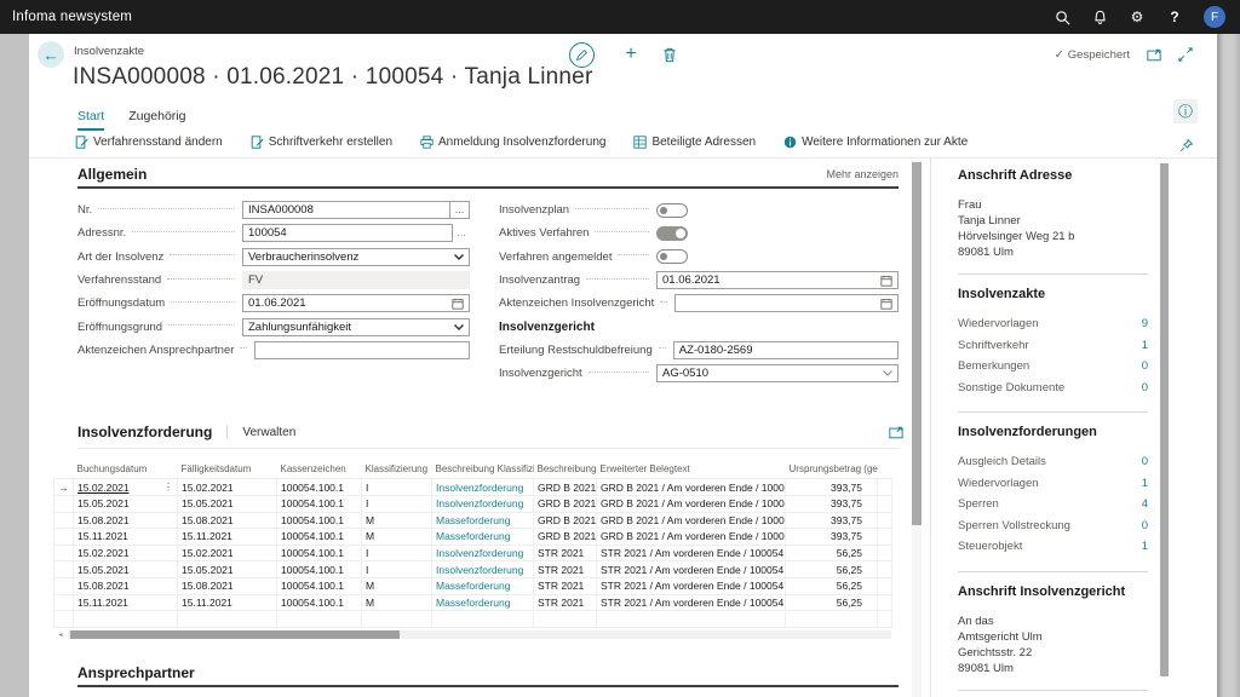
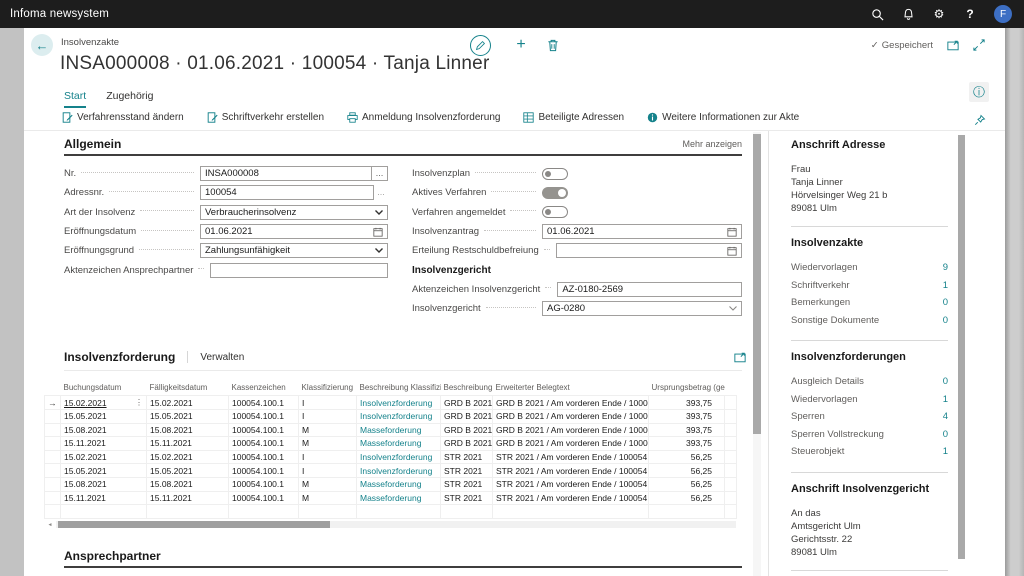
  Infoma newsystem
  ⚙
  ?
  F
  ←
  Insolvenzakte
  INSA000008 · 01.06.2021 · 100054 · Tanja Linner
  +
  ✓
  Gespeichert
  Start
  Zugehörig
  ⓘ
  Verfahrensstand ändern
  Schriftverkehr erstellen
  Anmeldung Insolvenzforderung
  Beteiligte Adressen
  Weitere Informationen zur Akte
  Allgemein
  Mehr anzeigen
  Nr.
  INSA000008
  …
  Adressnr.
  100054
  …
  Art der Insolvenz
  Verbraucherinsolvenz
- Verfahrensstand
- FV
  Eröffnungsdatum
  01.06.2021
  Eröffnungsgrund
  Zahlungsunfähigkeit
  Aktenzeichen Ansprechpartner
  Insolvenzplan
  Aktives Verfahren
  Verfahren angemeldet
  Insolvenzantrag
  01.06.2021
- Aktenzeichen Insolvenzgericht
+ Erteilung Restschuldbefreiung
  Insolvenzgericht
- Erteilung Restschuldbefreiung
+ Aktenzeichen Insolvenzgericht
  AZ-0180-2569
  Insolvenzgericht
- AG-0510
+ AG-0280
  Insolvenzforderung
  Verwalten
  	Buchungsdatum	Fälligkeitsdatum	Kassenzeichen	Klassifizierung	Beschreibung Klassifiz	Beschreibung	Erweiterter Belegtext	Ursprungsbetrag (ge
  →	15.02.2021 ⋮	15.02.2021	100054.100.1	I	Insolvenzforderung	GRD B 2021	GRD B 2021 / Am vorderen Ende / 1000	393,75
  	15.05.2021	15.05.2021	100054.100.1	I	Insolvenzforderung	GRD B 2021	GRD B 2021 / Am vorderen Ende / 1000	393,75
  	15.08.2021	15.08.2021	100054.100.1	M	Masseforderung	GRD B 2021	GRD B 2021 / Am vorderen Ende / 1000	393,75
  	15.11.2021	15.11.2021	100054.100.1	M	Masseforderung	GRD B 2021	GRD B 2021 / Am vorderen Ende / 1000	393,75
  	15.02.2021	15.02.2021	100054.100.1	I	Insolvenzforderung	STR 2021	STR 2021 / Am vorderen Ende / 100054.	56,25
  	15.05.2021	15.05.2021	100054.100.1	I	Insolvenzforderung	STR 2021	STR 2021 / Am vorderen Ende / 100054.	56,25
  	15.08.2021	15.08.2021	100054.100.1	M	Masseforderung	STR 2021	STR 2021 / Am vorderen Ende / 100054.	56,25
  	15.11.2021	15.11.2021	100054.100.1	M	Masseforderung	STR 2021	STR 2021 / Am vorderen Ende / 100054.	56,25
  Ansprechpartner
  Anschrift Adresse
  Frau
  Tanja Linner
  Hörvelsinger Weg 21 b
  89081 Ulm
  Insolvenzakte
  Wiedervorlagen
  9
  Schriftverkehr
  1
  Bemerkungen
  0
  Sonstige Dokumente
  0
  Insolvenzforderungen
  Ausgleich Details
  0
  Wiedervorlagen
  1
  Sperren
  4
  Sperren Vollstreckung
  0
  Steuerobjekt
  1
  Anschrift Insolvenzgericht
  An das
  Amtsgericht Ulm
  Gerichtsstr. 22
  89081 Ulm
